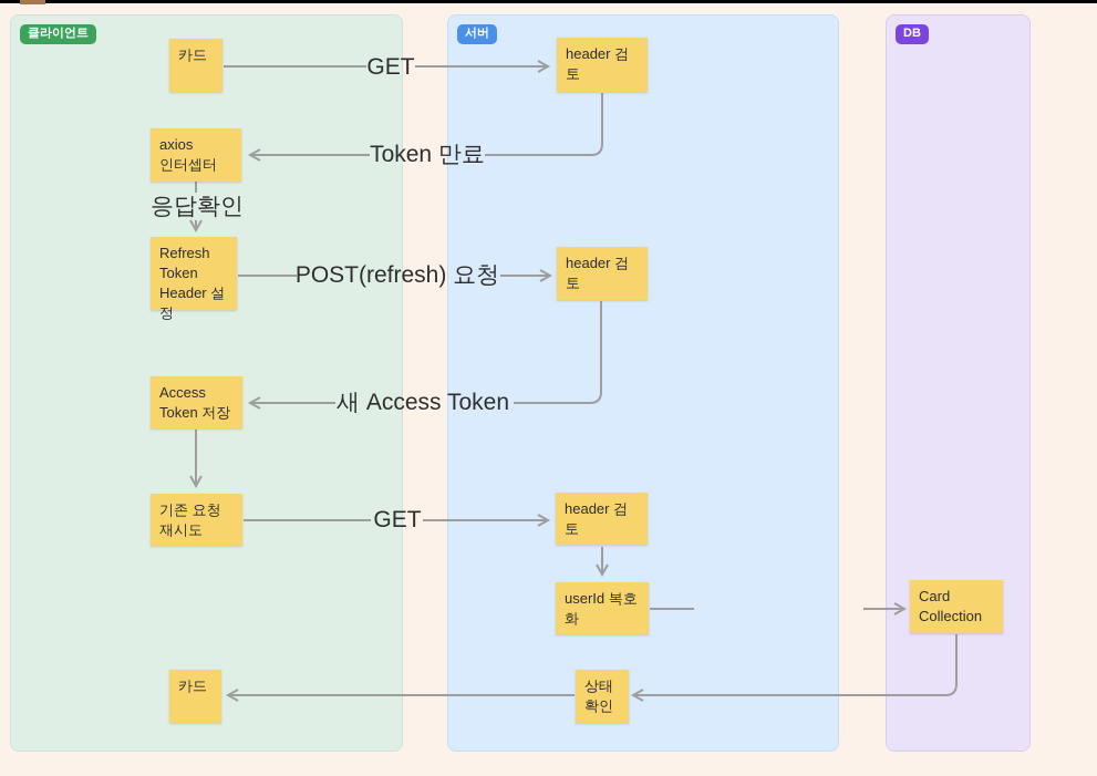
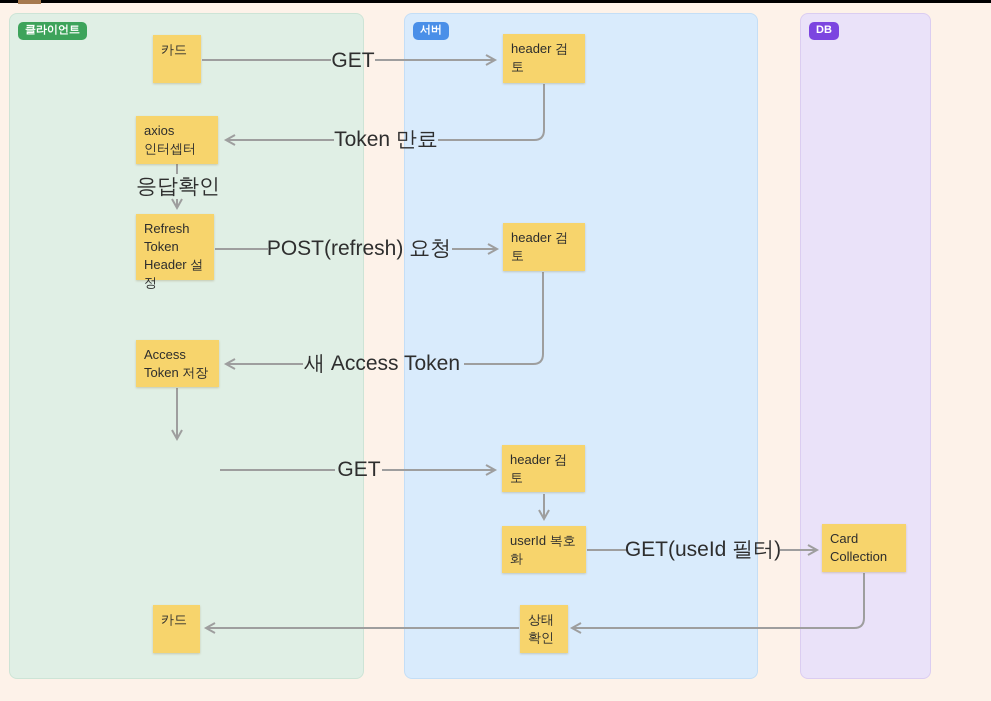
  클라이언트
  서버
  DB
  카드
  axios
  인터셉터
  Refresh
  Token
  Header 설정
  Access
  Token 저장
- 기존 요청
- 재시도
  카드
  header 검토
  header 검토
  header 검토
  userId 복호화
  상태
  확인
  Card
  Collection
  GET
  Token 만료
  응답확인
  POST(refresh) 요청
  새 Access Token
  GET
+ GET(useId 필터)
